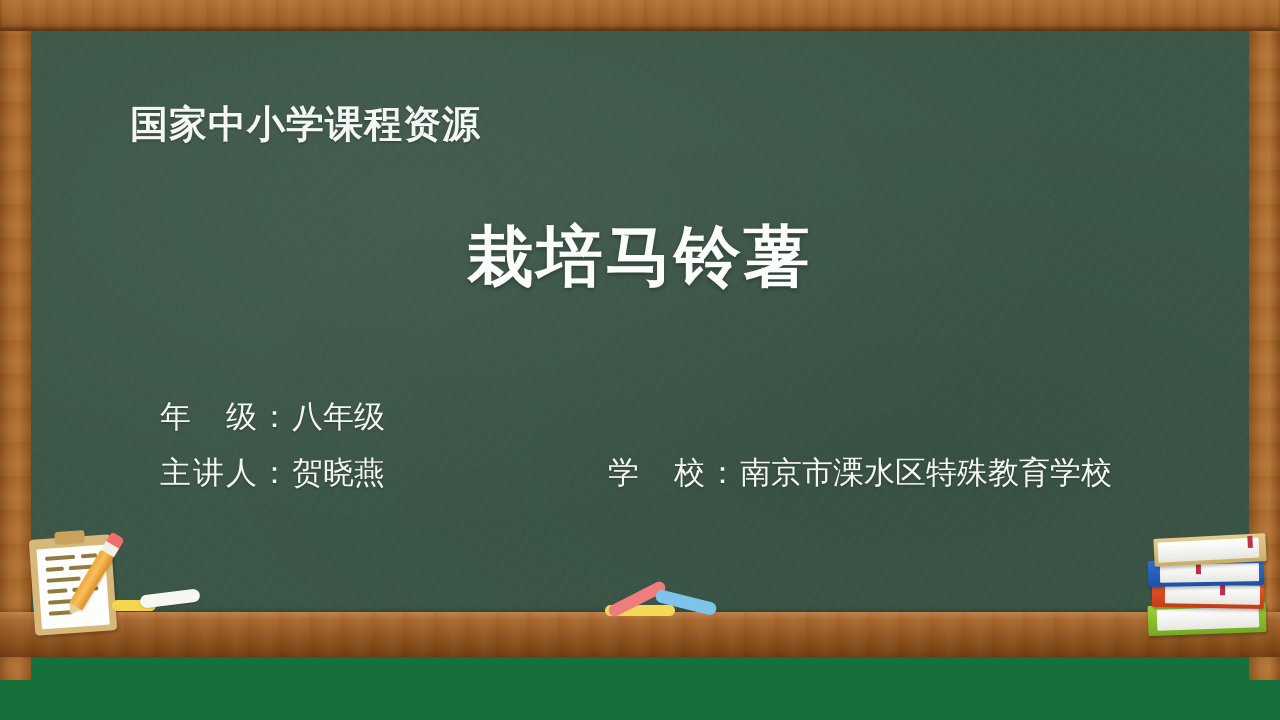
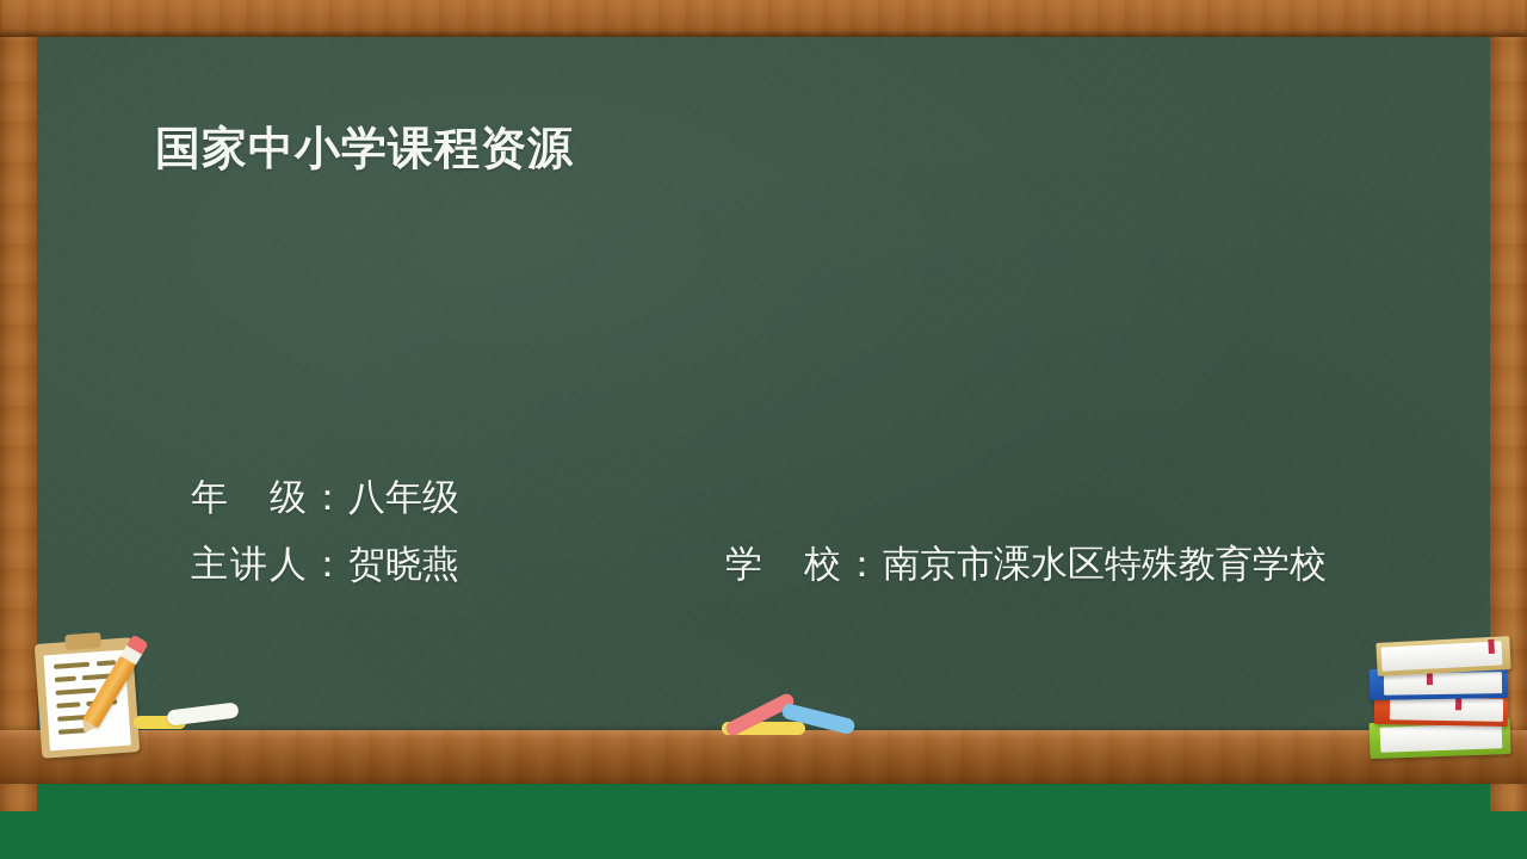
  国家中小学课程资源
- 栽培马铃薯
  年 级：八年级
  主讲人：贺晓燕
  学 校：南京市溧水区特殊教育学校
